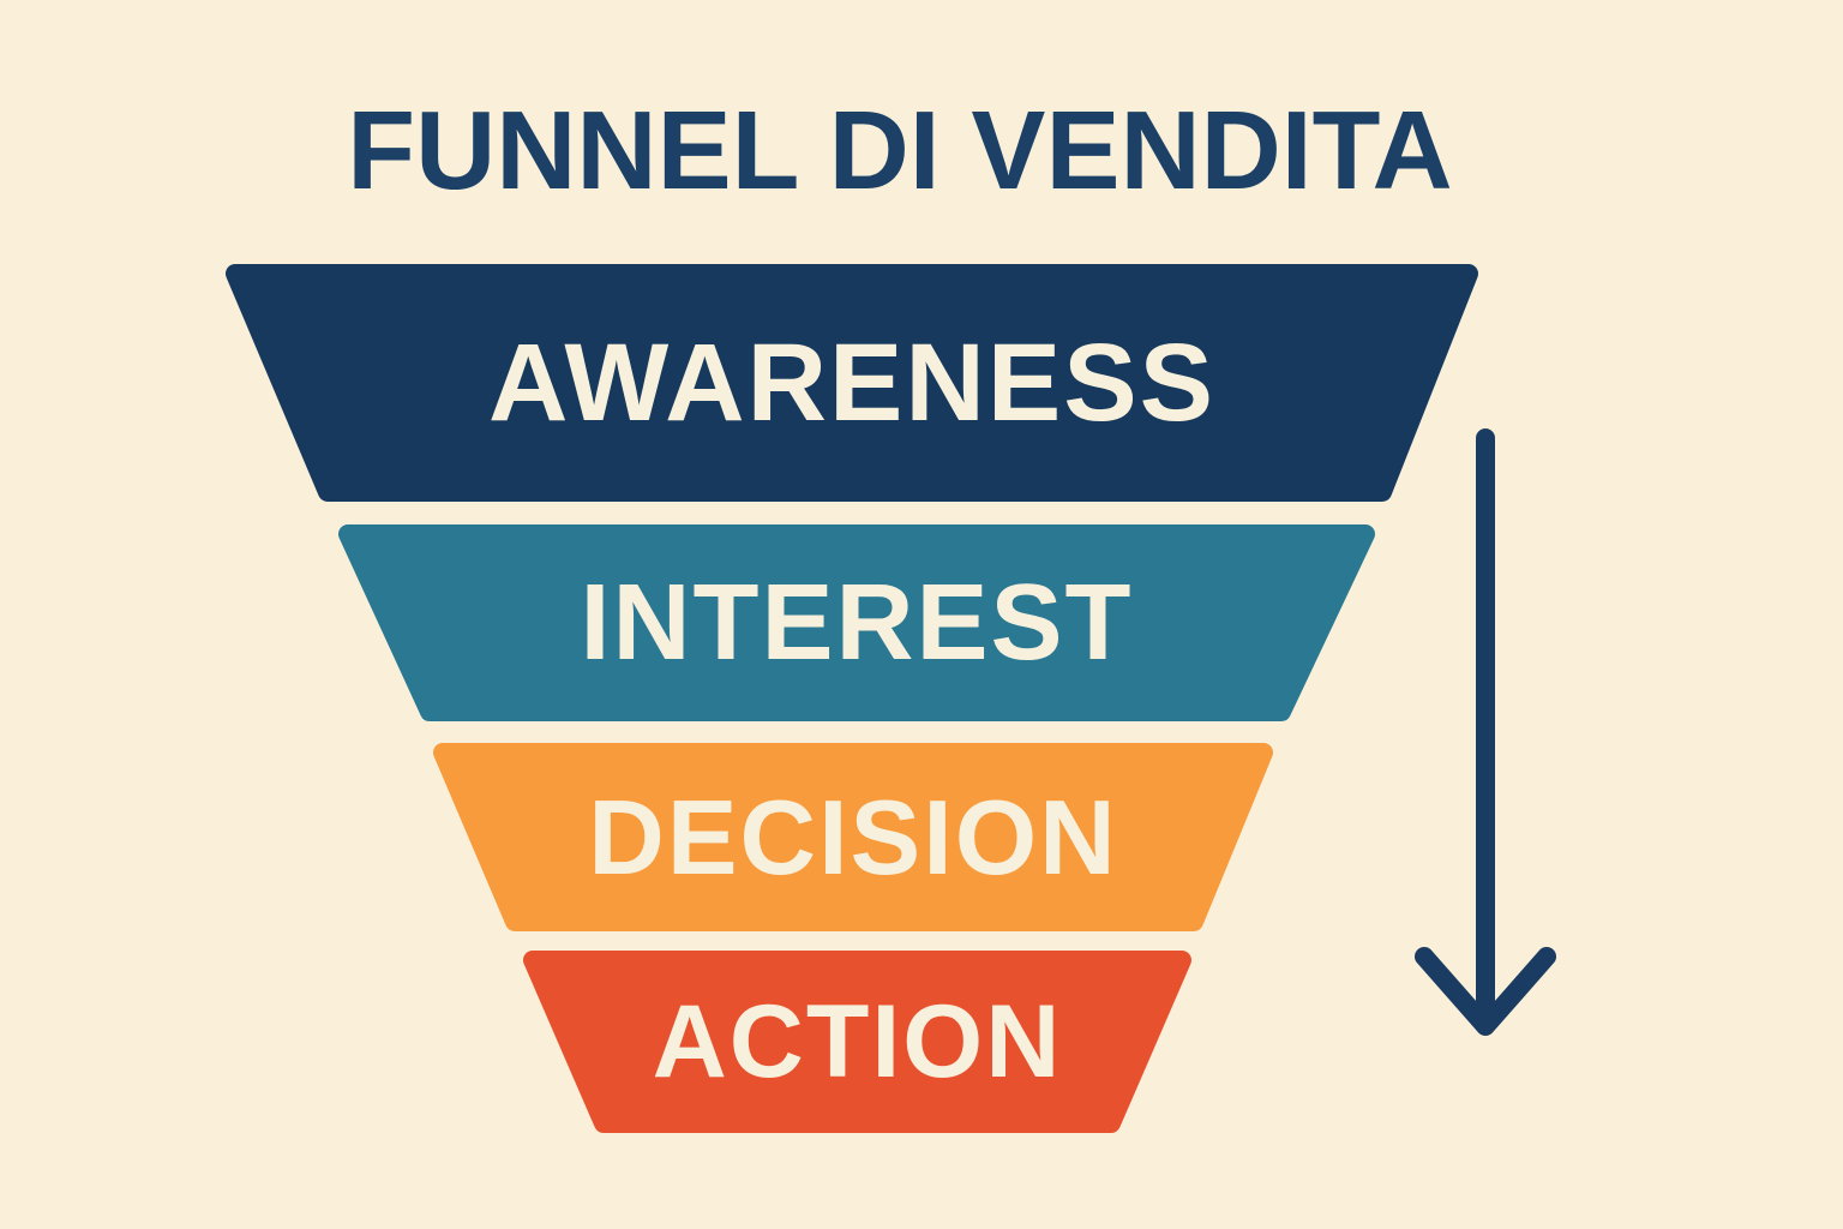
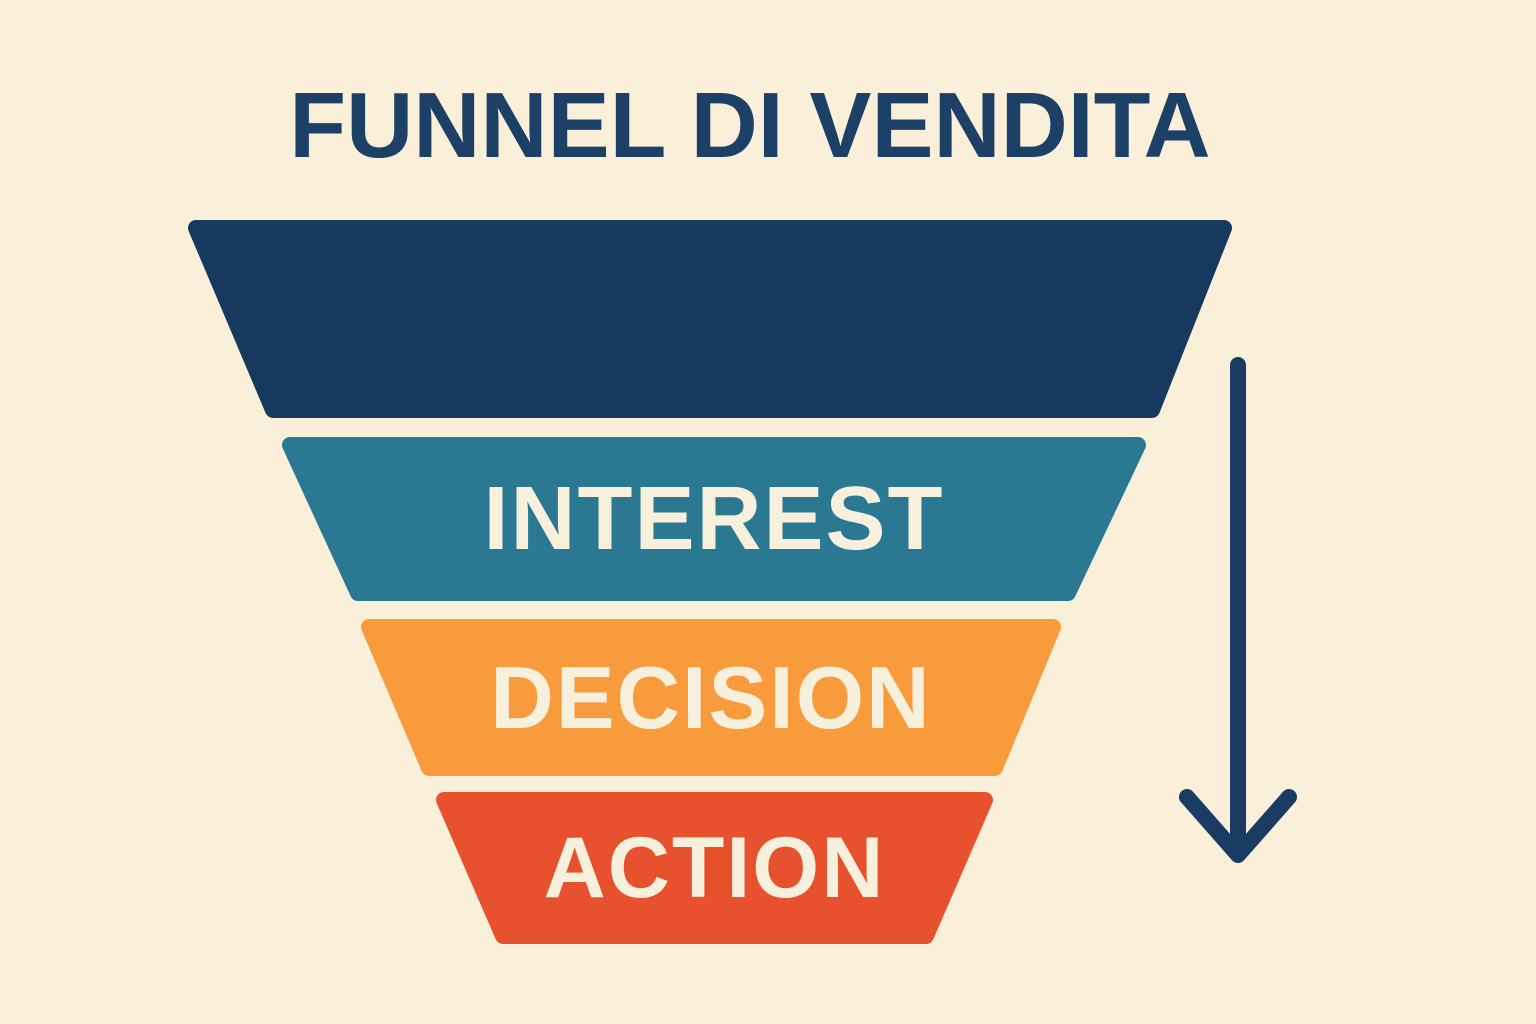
  FUNNEL DI VENDITA
- AWARENESS
  INTEREST
  DECISION
  ACTION
